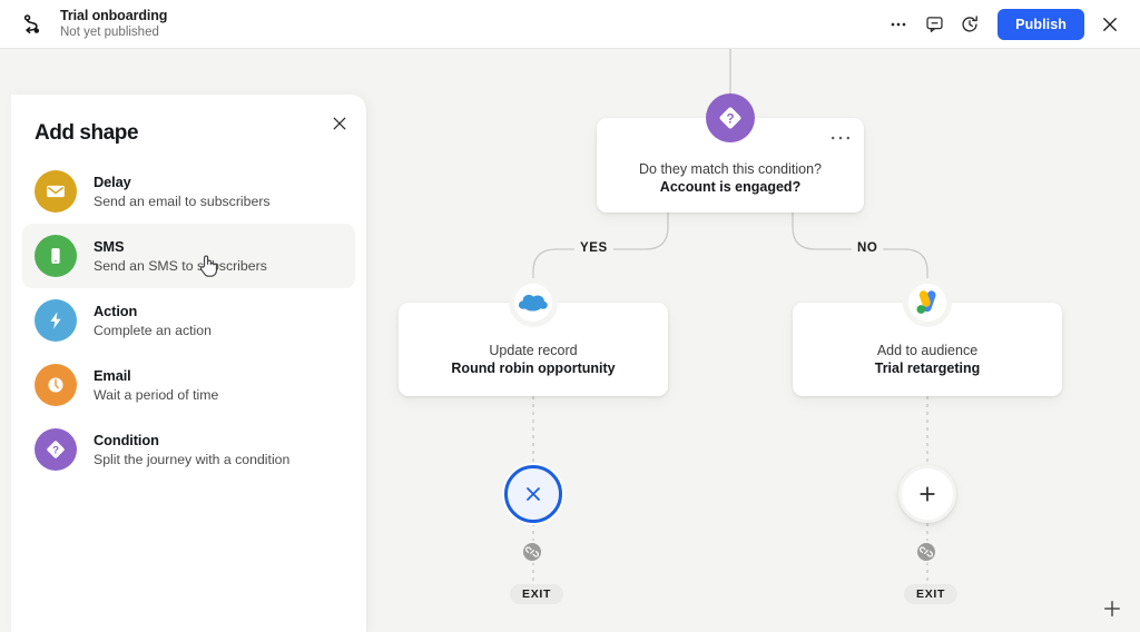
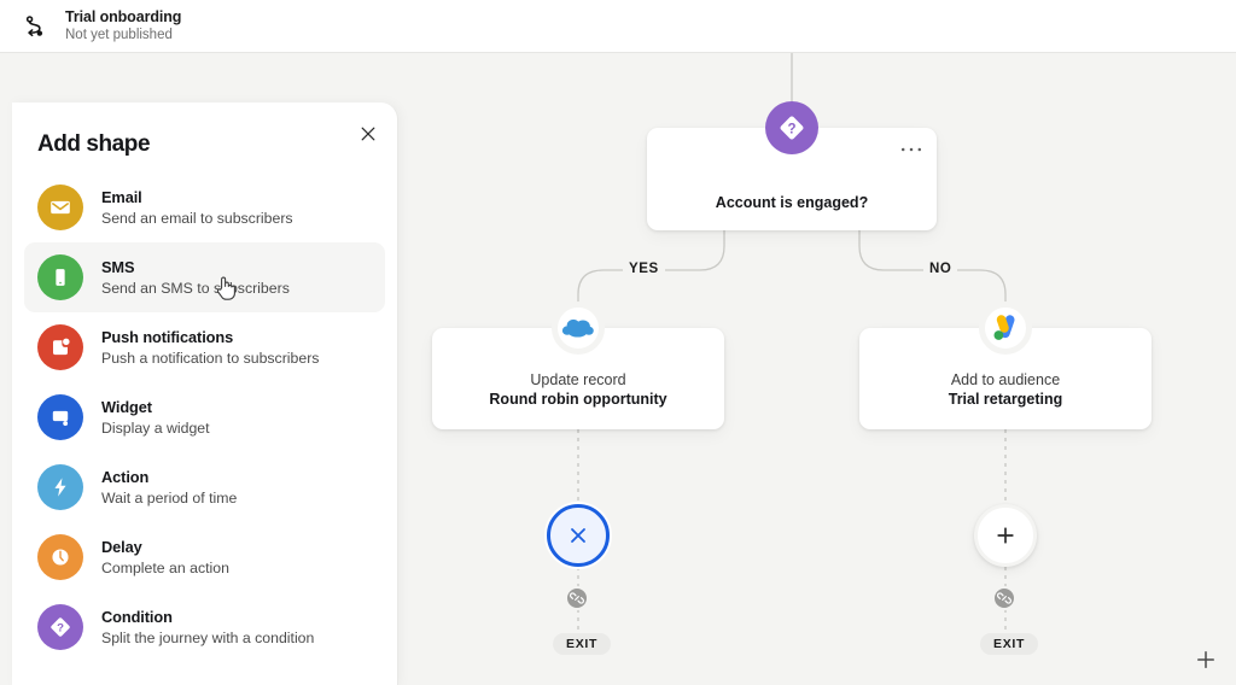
  Trial onboarding
  Not yet published
- Publish
  YES
  NO
  ?
- Do they match this condition?
  Account is engaged?
  Update record
  Round robin opportunity
  Add to audience
  Trial retargeting
  EXIT
  EXIT
  Add shape
- Delay
+ Email
  Send an email to subscribers
  SMS
  Send an SMS to sscribers
+ Push notifications
+ Push a notification to subscribers
+ Widget
+ Display a widget
  Action
- Complete an action
+ Wait a period of time
- Email
+ Delay
- Wait a period of time
+ Complete an action
  ?
  Condition
  Split the journey with a condition
